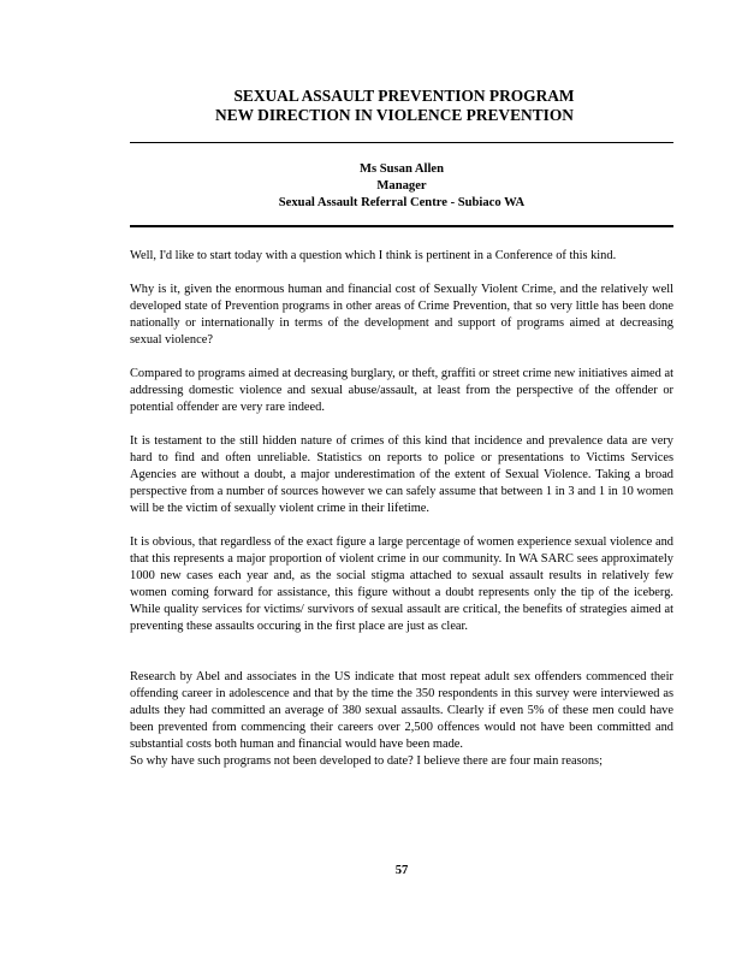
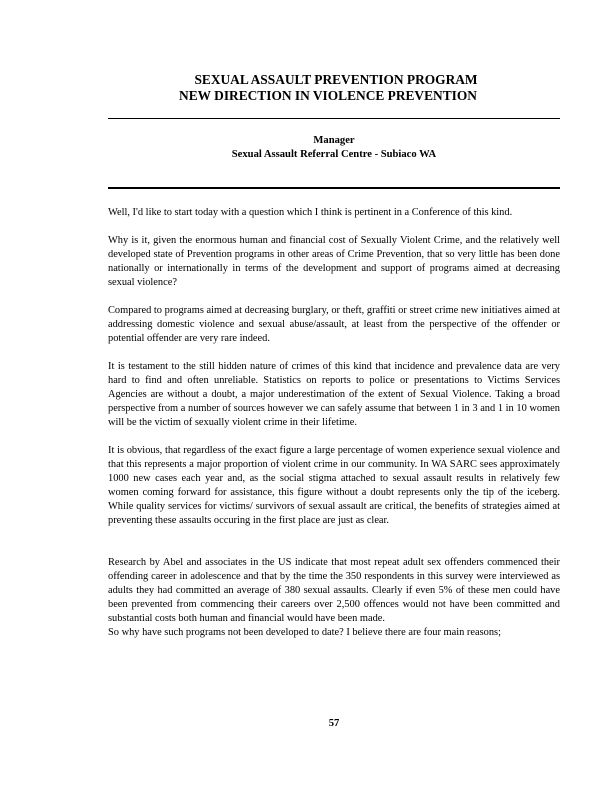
  SEXUAL ASSAULT PREVENTION PROGRAM
  NEW DIRECTION IN VIOLENCE PREVENTION
- Ms Susan Allen
  Manager
  Sexual Assault Referral Centre - Subiaco WA
  Well, I'd like to start today with a question which I think is pertinent in a Conference of this kind.
  Why is it, given the enormous human and financial cost of Sexually Violent Crime, and the relatively well developed state of Prevention programs in other areas of Crime Prevention, that so very little has been done nationally or internationally in terms of the development and support of programs aimed at decreasing sexual violence?
  Compared to programs aimed at decreasing burglary, or theft, graffiti or street crime new initiatives aimed at addressing domestic violence and sexual abuse/assault, at least from the perspective of the offender or potential offender are very rare indeed.
  It is testament to the still hidden nature of crimes of this kind that incidence and prevalence data are very hard to find and often unreliable. Statistics on reports to police or presentations to Victims Services Agencies are without a doubt, a major underestimation of the extent of Sexual Violence. Taking a broad perspective from a number of sources however we can safely assume that between 1 in 3 and 1 in 10 women will be the victim of sexually violent crime in their lifetime.
  It is obvious, that regardless of the exact figure a large percentage of women experience sexual violence and that this represents a major proportion of violent crime in our community. In WA SARC sees approximately 1000 new cases each year and, as the social stigma attached to sexual assault results in relatively few women coming forward for assistance, this figure without a doubt represents only the tip of the iceberg. While quality services for victims/ survivors of sexual assault are critical, the benefits of strategies aimed at preventing these assaults occuring in the first place are just as clear.
  Research by Abel and associates in the US indicate that most repeat adult sex offenders commenced their offending career in adolescence and that by the time the 350 respondents in this survey were interviewed as adults they had committed an average of 380 sexual assaults. Clearly if even 5% of these men could have been prevented from commencing their careers over 2,500 offences would not have been committed and substantial costs both human and financial would have been made.
  So why have such programs not been developed to date? I believe there are four main reasons;
  57
